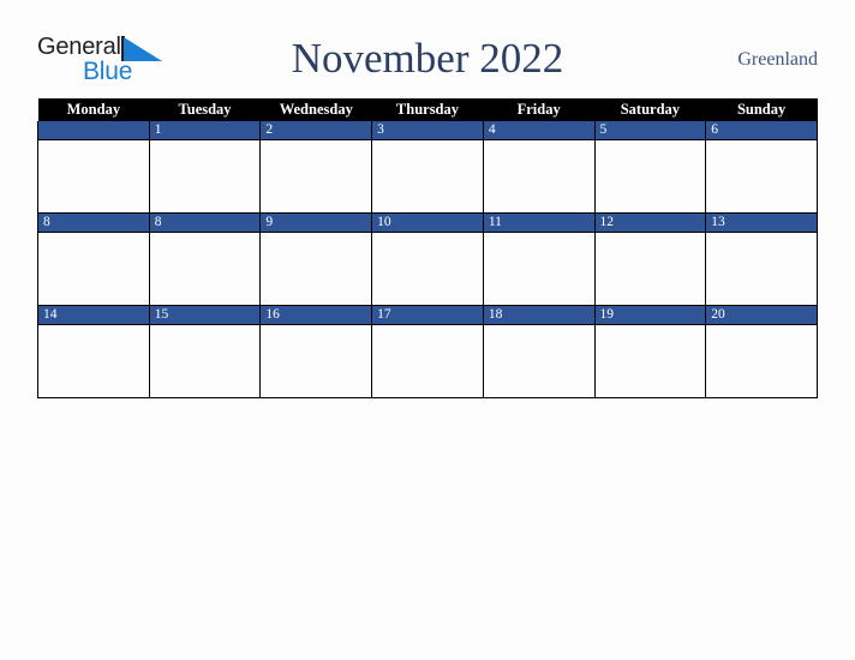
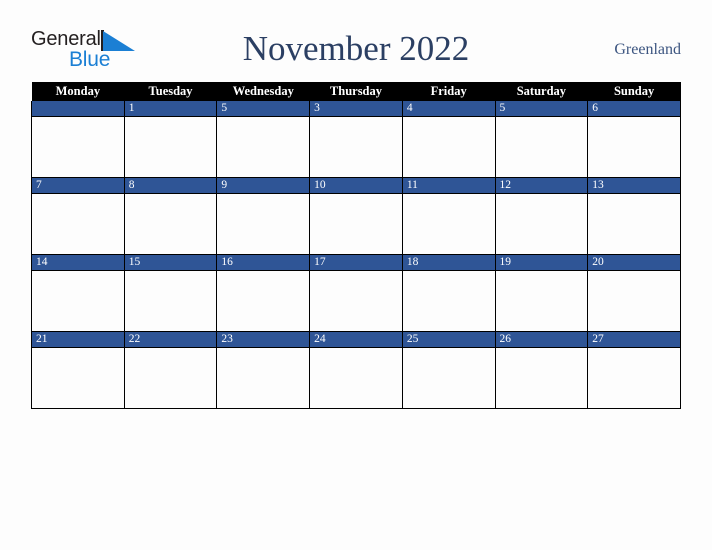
  General
  Blue
  November 2022
  Greenland
  Monday	Tuesday	Wednesday	Thursday	Friday	Saturday	Sunday
- 	1	2	3	4	5	6
+ 	1	5	3	4	5	6
- 8	8	9	10	11	12	13
+ 7	8	9	10	11	12	13
  14	15	16	17	18	19	20
+ 21	22	23	24	25	26	27
